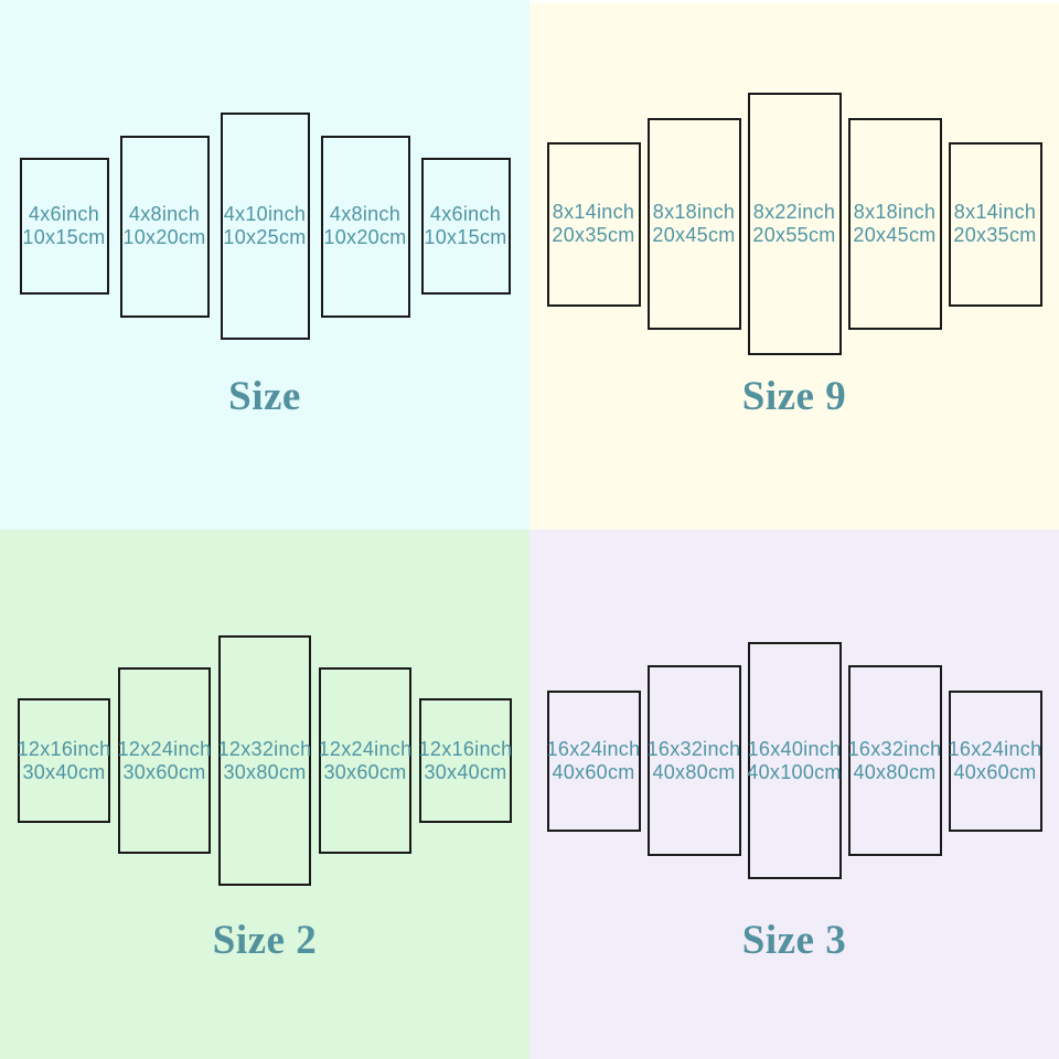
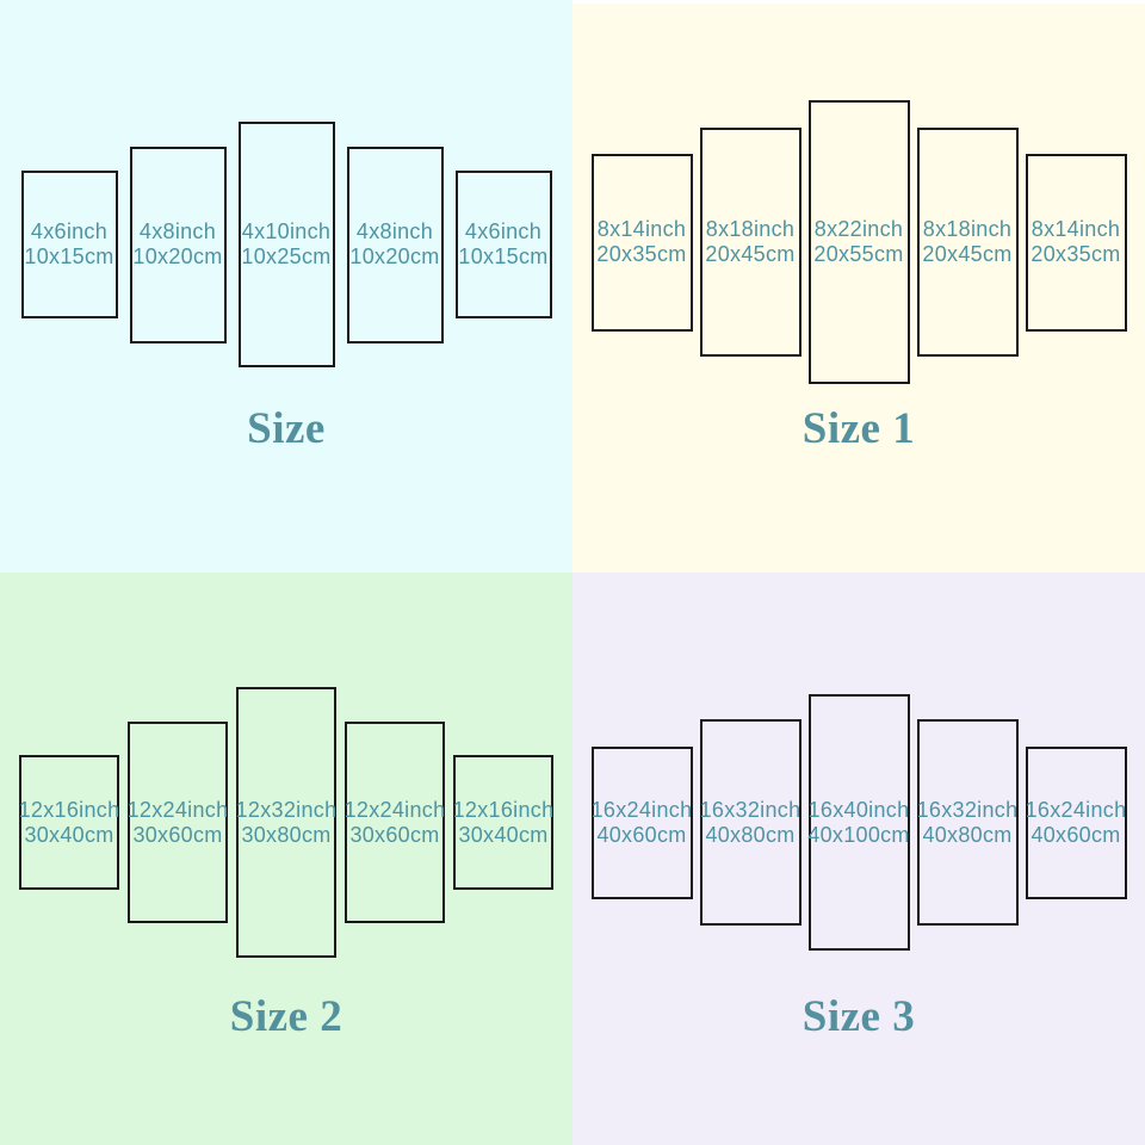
  4x6inch
  10x15cm
  4x8inch
  10x20cm
  4x10inch
  10x25cm
  4x8inch
  10x20cm
  4x6inch
  10x15cm
  Size
  8x14inch
  20x35cm
  8x18inch
  20x45cm
  8x22inch
  20x55cm
  8x18inch
  20x45cm
  8x14inch
  20x35cm
- Size 9
+ Size 1
  12x16inch
  30x40cm
  12x24inch
  30x60cm
  12x32inch
  30x80cm
  12x24inch
  30x60cm
  12x16inch
  30x40cm
  Size 2
  16x24inch
  40x60cm
  16x32inch
  40x80cm
  16x40inch
  40x100cm
  16x32inch
  40x80cm
  16x24inch
  40x60cm
  Size 3
